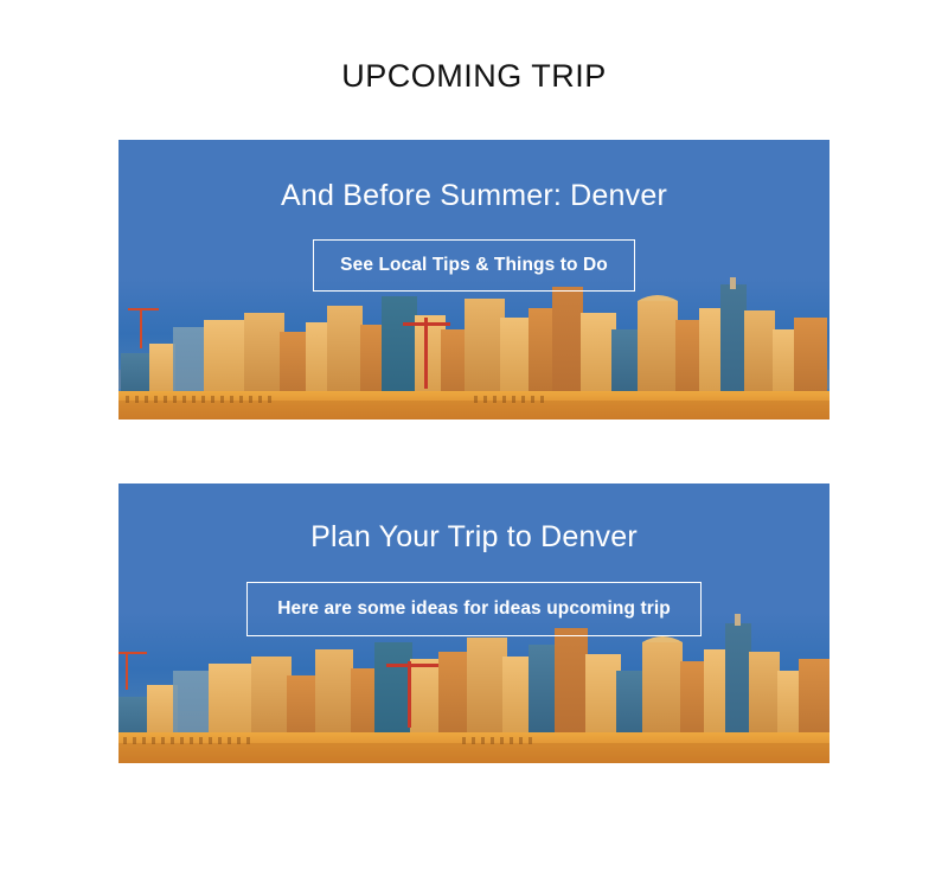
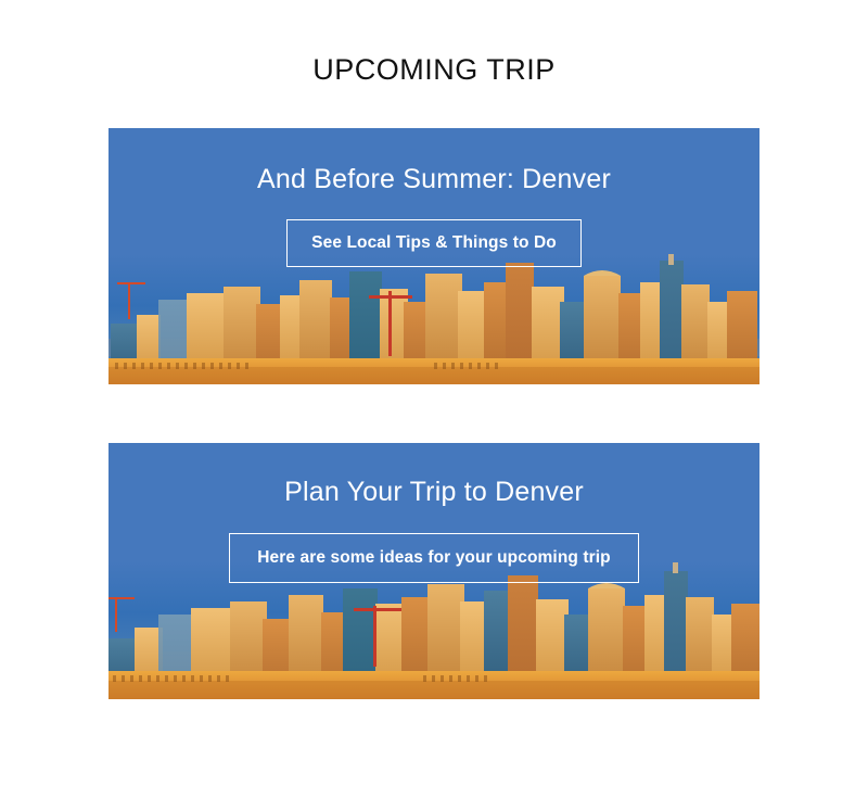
  UPCOMING TRIP
  And Before Summer: Denver
  See Local Tips & Things to Do
  Plan Your Trip to Denver
- Here are some ideas for ideas upcoming trip
+ Here are some ideas for your upcoming trip
